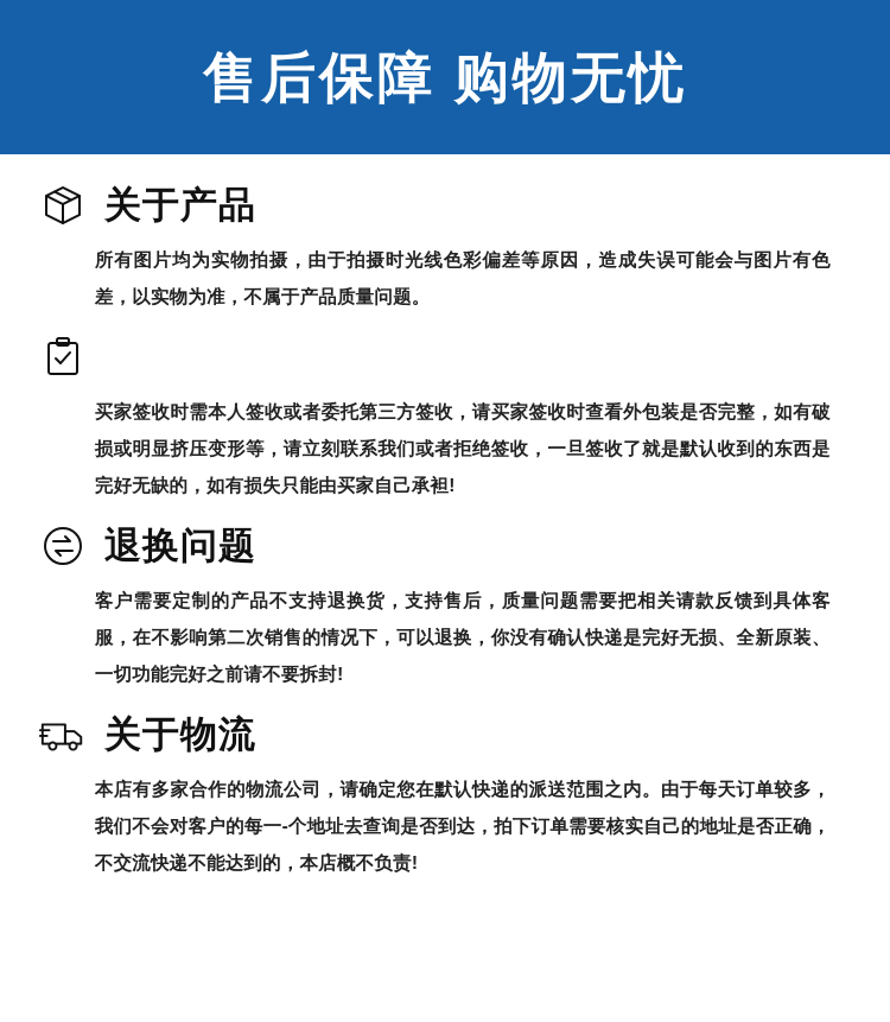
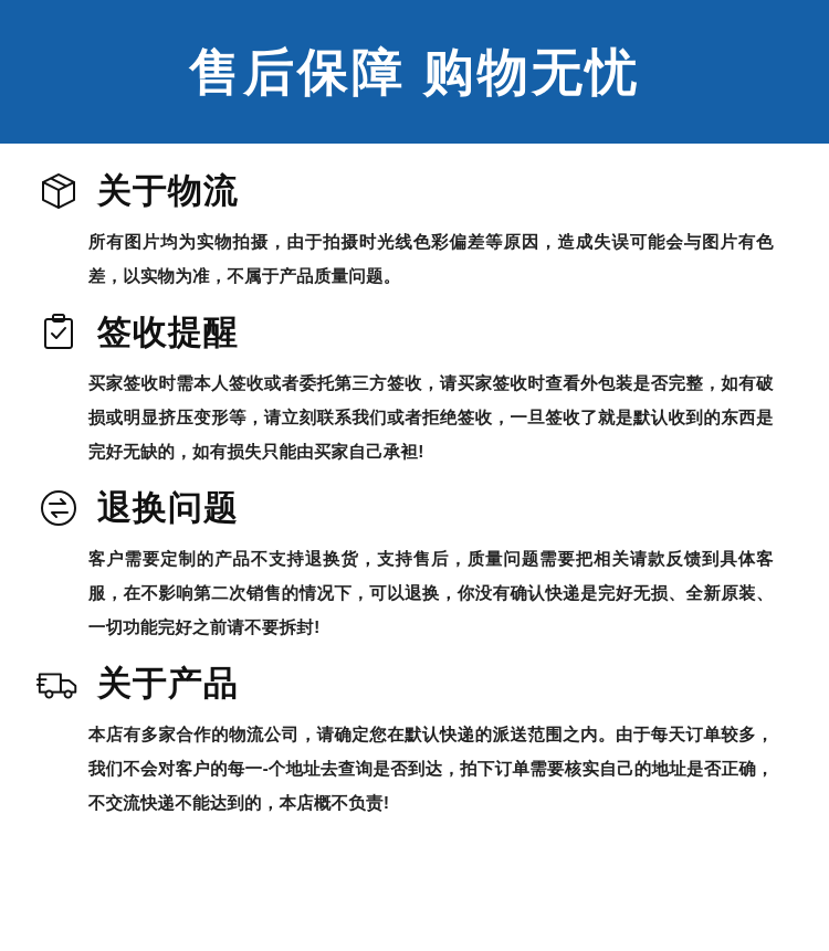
  售后保障 购物无忧
- 关于产品
+ 关于物流
  所有图片均为实物拍摄，由于拍摄时光线色彩偏差等原因，造成失误可能会与图片有色差，以实物为准，不属于产品质量问题。
+ 签收提醒
  买家签收时需本人签收或者委托第三方签收，请买家签收时查看外包装是否完整，如有破损或明显挤压变形等，请立刻联系我们或者拒绝签收，一旦签收了就是默认收到的东西是完好无缺的，如有损失只能由买家自己承袒!
  退换问题
  客户需要定制的产品不支持退换货，支持售后，质量问题需要把相关请款反馈到具体客服，在不影响第二次销售的情况下，可以退换，你没有确认快递是完好无损、全新原装、一切功能完好之前请不要拆封!
- 关于物流
+ 关于产品
  本店有多家合作的物流公司，请确定您在默认快递的派送范围之内。由于每天订单较多，我们不会对客户的每一-个地址去查询是否到达，拍下订单需要核实自己的地址是否正确，不交流快递不能达到的，本店概不负责!
